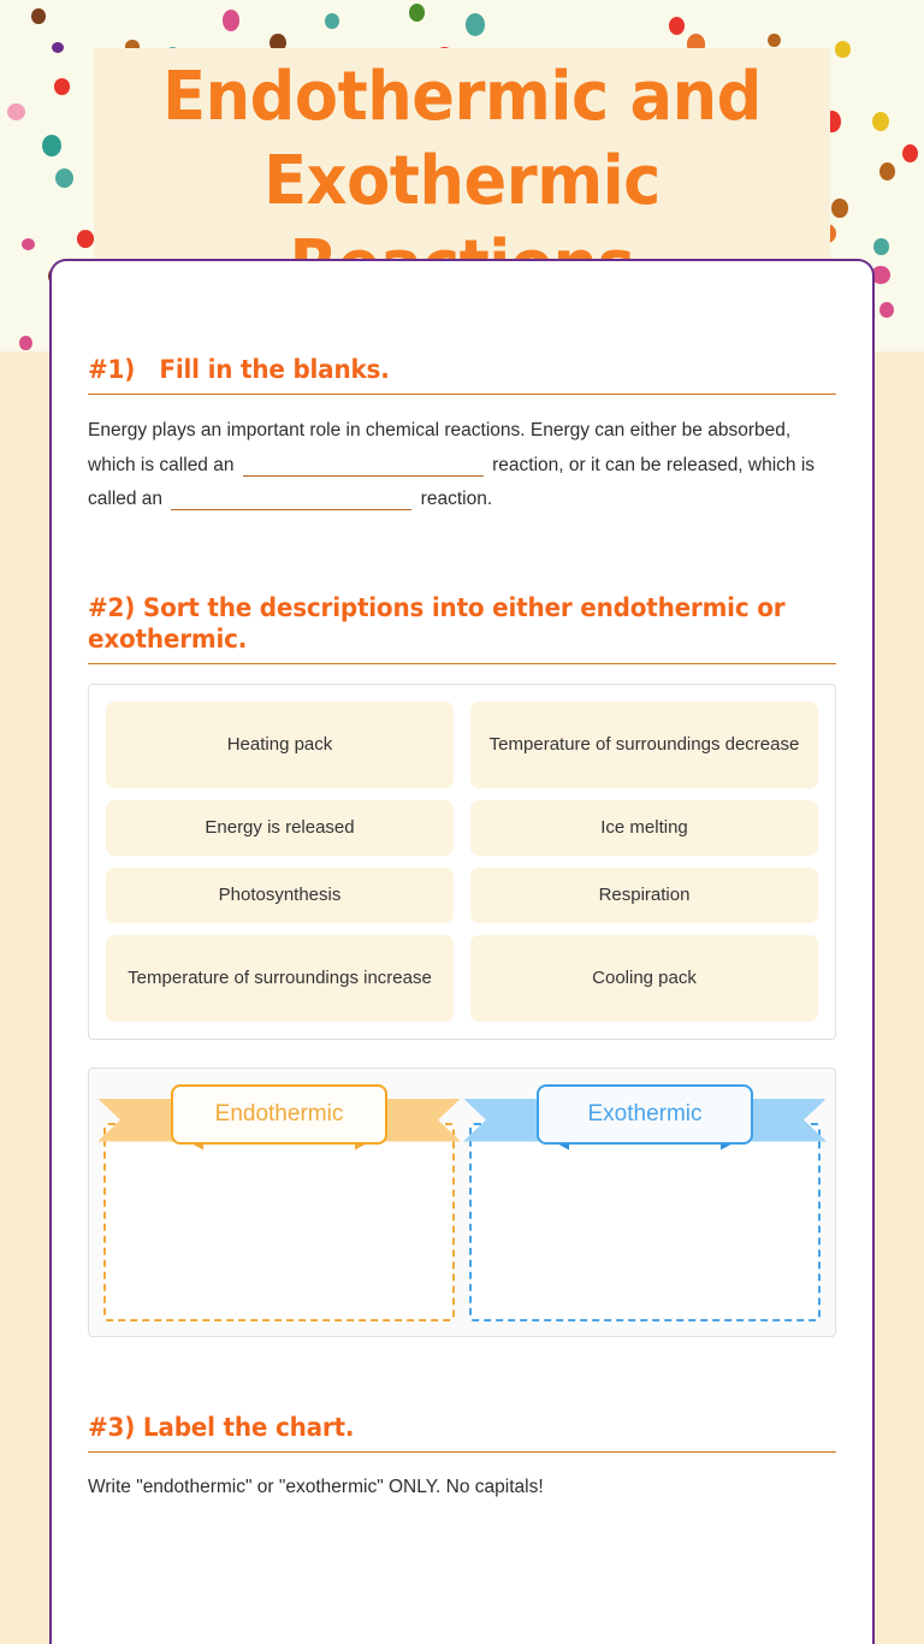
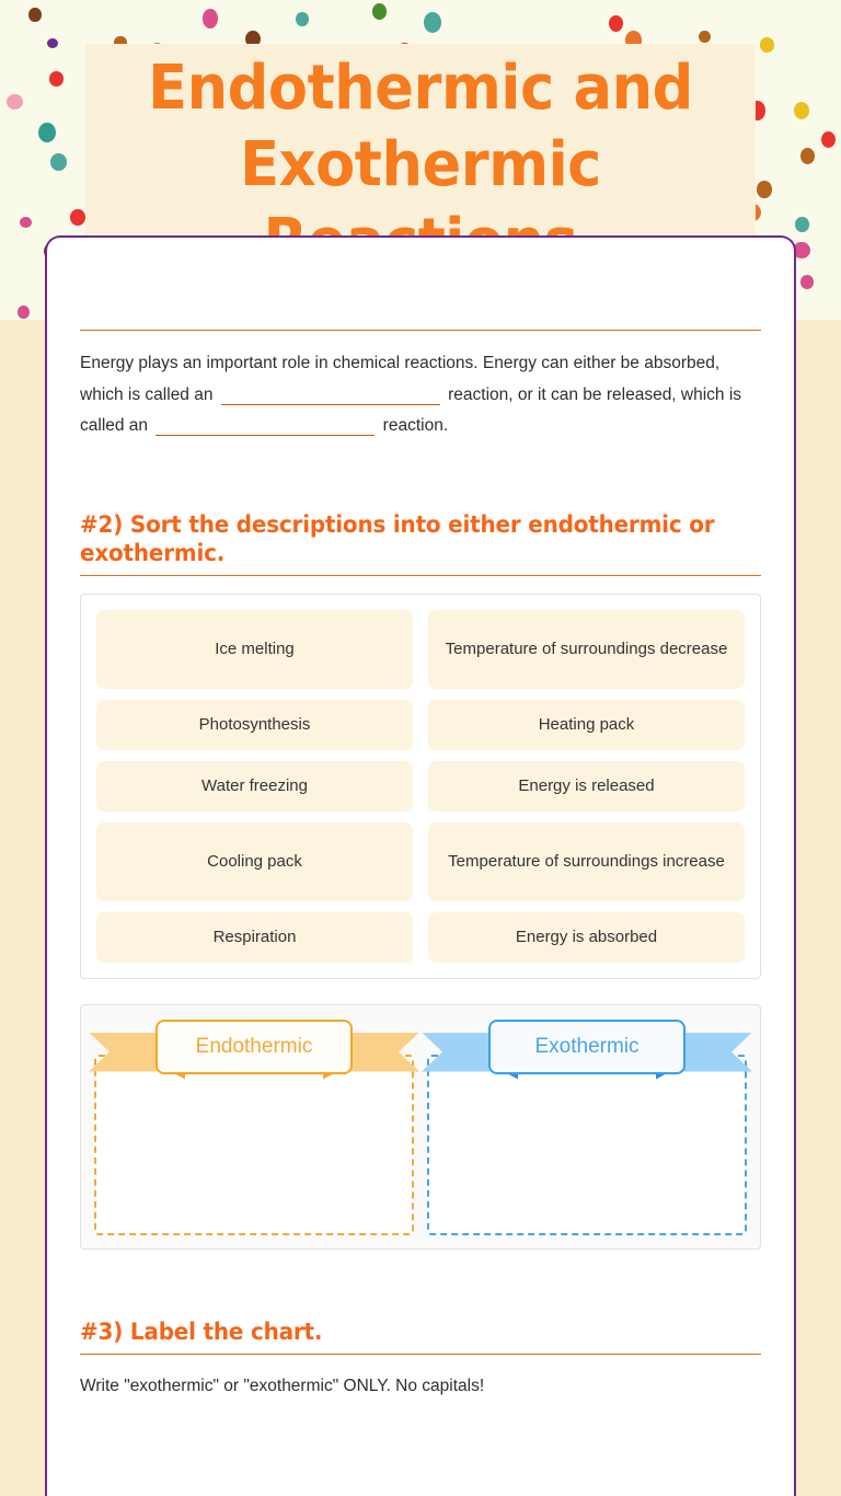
  Endothermic and Exothermic
- #1) Fill in the blanks.
  Energy plays an important role in chemical reactions. Energy can either be absorbed, which is called an reaction, or it can be released, which is called an reaction.
  #2) Sort the descriptions into either endothermic or exothermic.
- Heating pack
+ Ice melting
  Temperature of surroundings decrease
- Energy is released
+ Photosynthesis
- Ice melting
+ Heating pack
+ Water freezing
- Photosynthesis
+ Energy is released
- Respiration
+ Cooling pack
  Temperature of surroundings increase
- Cooling pack
+ Respiration
+ Energy is absorbed
  Endothermic
  Exothermic
  #3) Label the chart.
- Write "endothermic" or "exothermic" ONLY. No capitals!
+ Write "exothermic" or "exothermic" ONLY. No capitals!
